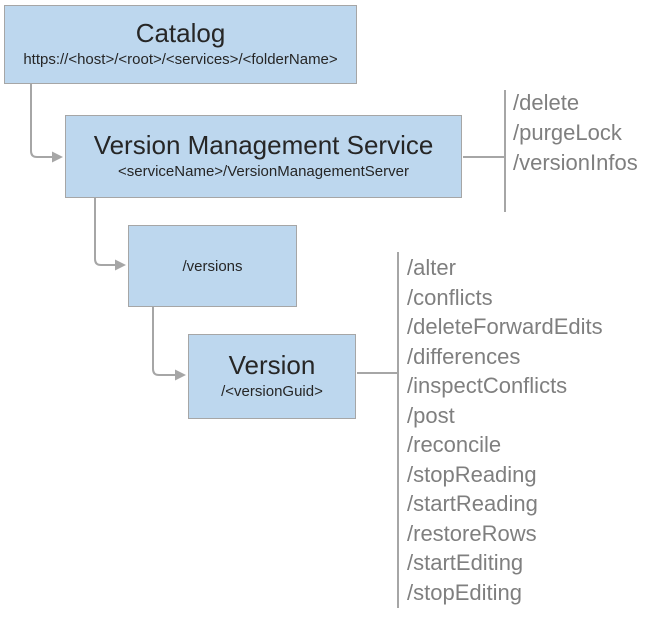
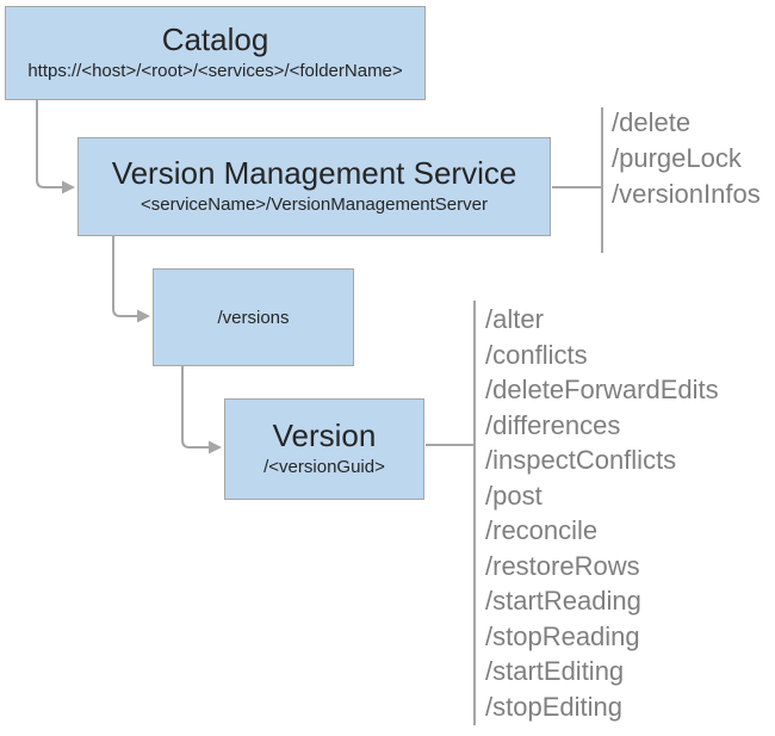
  Catalog
  https://<host>/<root>/<services>/<folderName>
  Version Management Service
  <serviceName>/VersionManagementServer
  /versions
  Version
  /<versionGuid>
  /delete
  /purgeLock
  /versionInfos
  /alter
  /conflicts
  /deleteForwardEdits
  /differences
  /inspectConflicts
  /post
  /reconcile
- /stopReading
+ /restoreRows
  /startReading
- /restoreRows
+ /stopReading
  /startEditing
  /stopEditing
